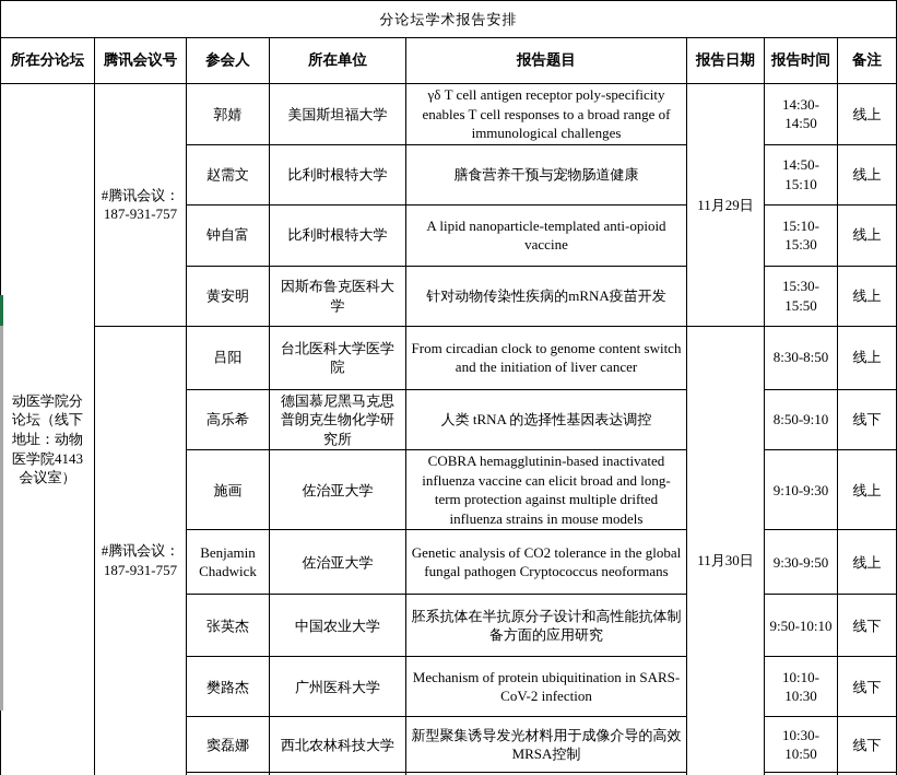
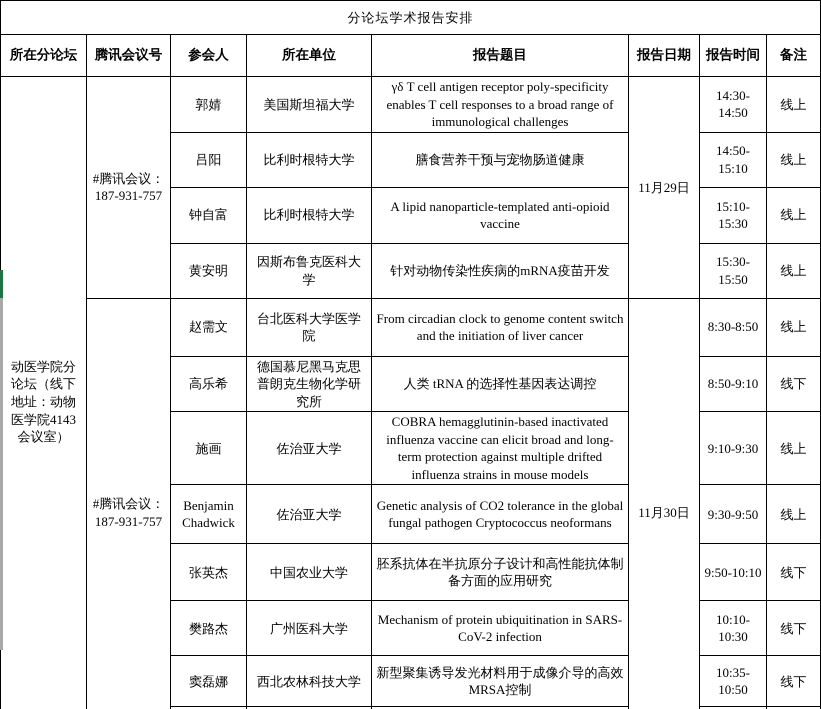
  分论坛学术报告安排
  所在分论坛	腾讯会议号	参会人	所在单位	报告题目	报告日期	报告时间	备注
  动医学院分论坛（线下地址：动物医学院4143会议室）	#腾讯会议：187-931-757	郭婧	美国斯坦福大学	γδ T cell antigen receptor poly-specificity enables T cell responses to a broad range of immunological challenges	11月29日	14:30-14:50	线上
- 赵需文	比利时根特大学	膳食营养干预与宠物肠道健康	14:50-15:10	线上
+ 吕阳	比利时根特大学	膳食营养干预与宠物肠道健康	14:50-15:10	线上
  钟自富	比利时根特大学	A lipid nanoparticle-templated anti-opioid vaccine	15:10-15:30	线上
  黄安明	因斯布鲁克医科大学	针对动物传染性疾病的mRNA疫苗开发	15:30-15:50	线上
- #腾讯会议：187-931-757	吕阳	台北医科大学医学院	From circadian clock to genome content switch and the initiation of liver cancer	11月30日	8:30-8:50	线上
+ #腾讯会议：187-931-757	赵需文	台北医科大学医学院	From circadian clock to genome content switch and the initiation of liver cancer	11月30日	8:30-8:50	线上
  高乐希	德国慕尼黑马克思普朗克生物化学研究所	人类 tRNA 的选择性基因表达调控	8:50-9:10	线下
  施画	佐治亚大学	COBRA hemagglutinin-based inactivated influenza vaccine can elicit broad and long-term protection against multiple drifted influenza strains in mouse models	9:10-9:30	线上
  Benjamin Chadwick	佐治亚大学	Genetic analysis of CO2 tolerance in the global fungal pathogen Cryptococcus neoformans	9:30-9:50	线上
  张英杰	中国农业大学	胚系抗体在半抗原分子设计和高性能抗体制备方面的应用研究	9:50-10:10	线下
  樊路杰	广州医科大学	Mechanism of protein ubiquitination in SARS-CoV-2 infection	10:10-10:30	线下
- 窦磊娜	西北农林科技大学	新型聚集诱导发光材料用于成像介导的高效MRSA控制	10:30-10:50	线下
+ 窦磊娜	西北农林科技大学	新型聚集诱导发光材料用于成像介导的高效MRSA控制	10:35-10:50	线下
